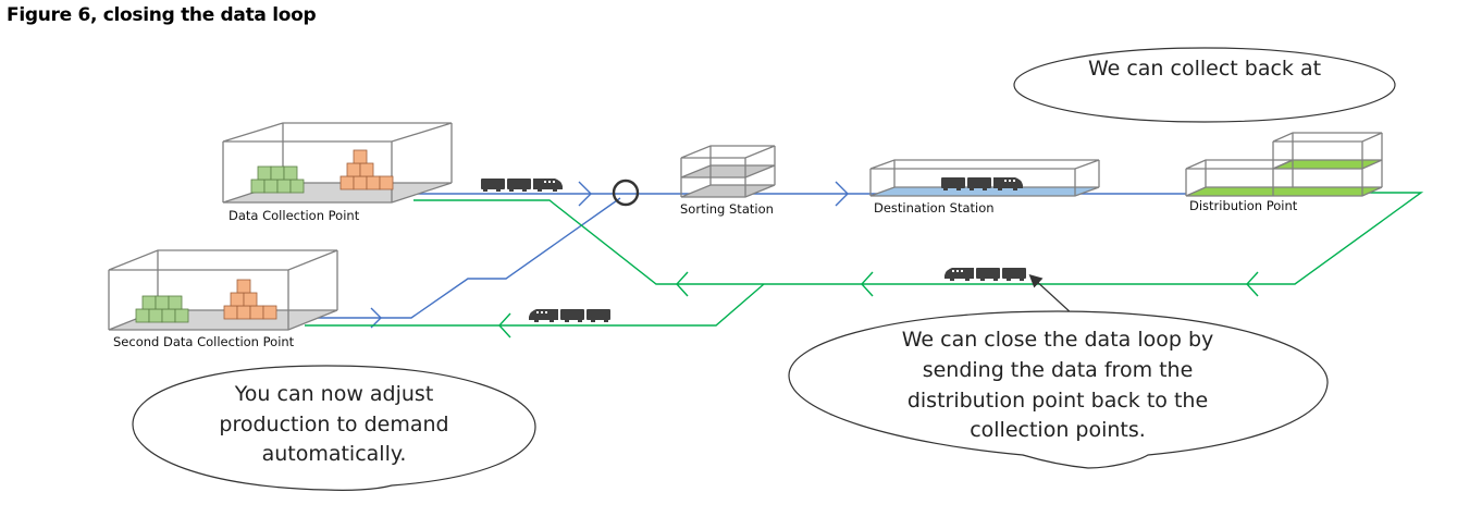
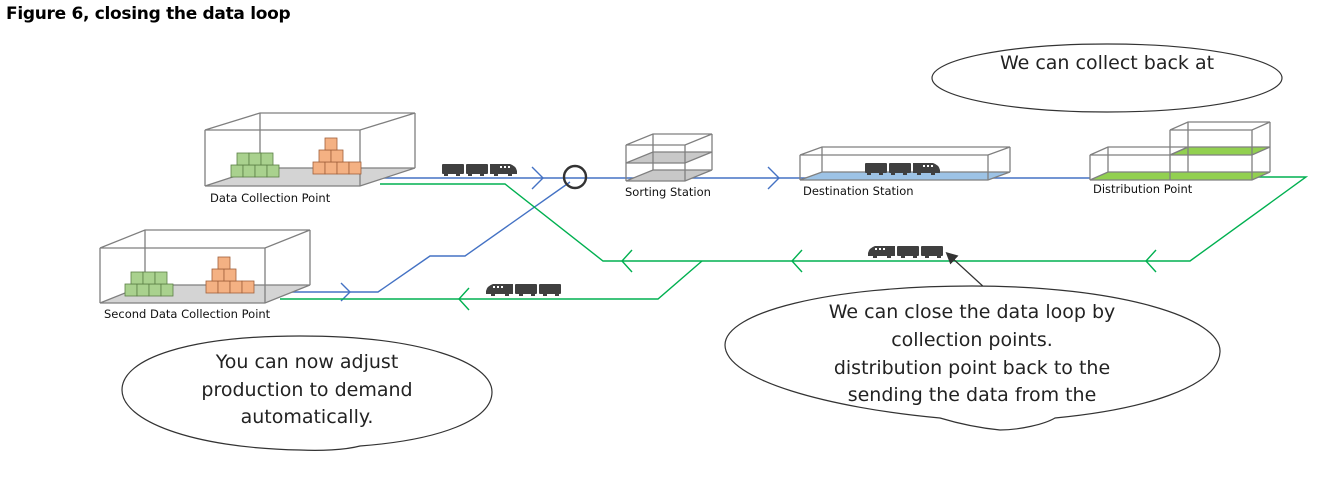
  Figure 6, closing the data loop
  Data Collection Point
  Second Data Collection Point
  Sorting Station
  Destination Station
  Distribution Point
  We can collect back at
  We can close the data loop by
- sending the data from the
+ collection points.
  distribution point back to the
- collection points.
+ sending the data from the
  You can now adjust
  production to demand
  automatically.
